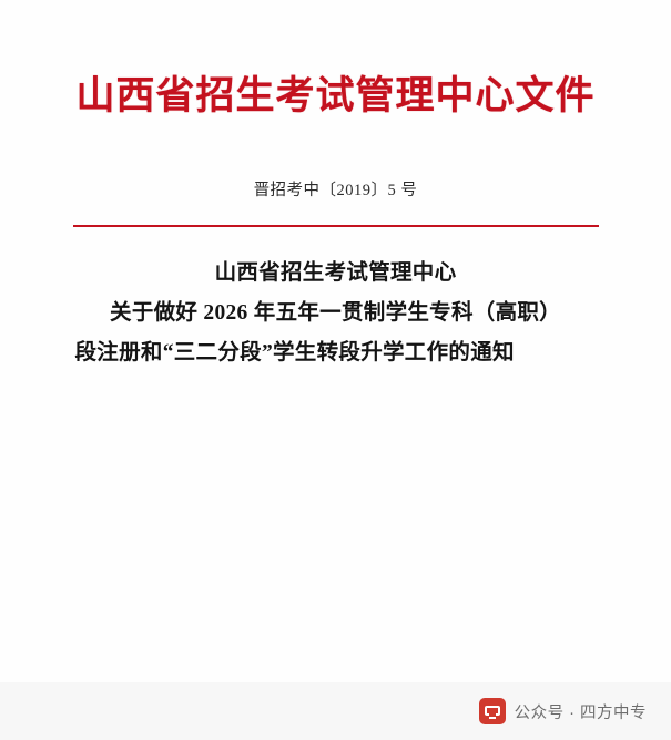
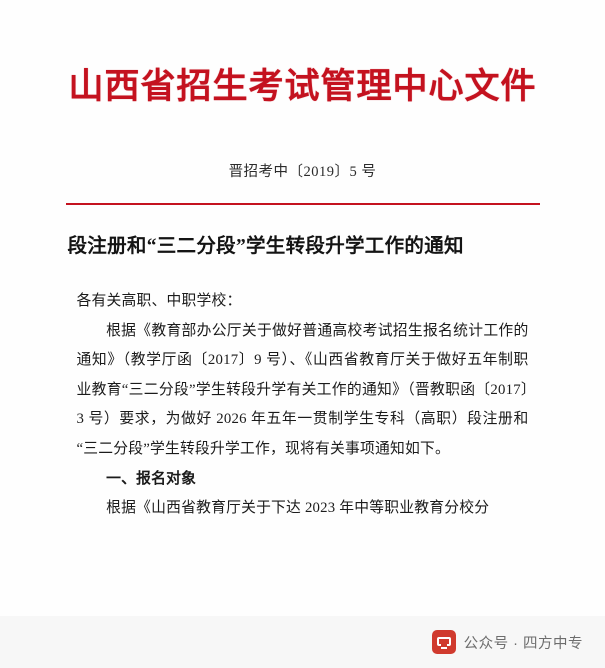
  山西省招生考试管理中心文件
  晋招考中〔2019〕5 号
- 山西省招生考试管理中心
- 关于做好 2026 年五年一贯制学生专科（高职）
  段注册和“三二分段”学生转段升学工作的通知
+ 各有关高职、中职学校：
+ 根据《教育部办公厅关于做好普通高校考试招生报名统计工作的通知》（教学厅函〔2017〕9 号）、《山西省教育厅关于做好五年制职业教育“三二分段”学生转段升学有关工作的通知》（晋教职函〔2017〕3 号）要求，为做好 2026 年五年一贯制学生专科（高职）段注册和“三二分段”学生转段升学工作，现将有关事项通知如下。
+ 一、报名对象
+ 根据《山西省教育厅关于下达 2023 年中等职业教育分校分
  公众号 · 四方中专
